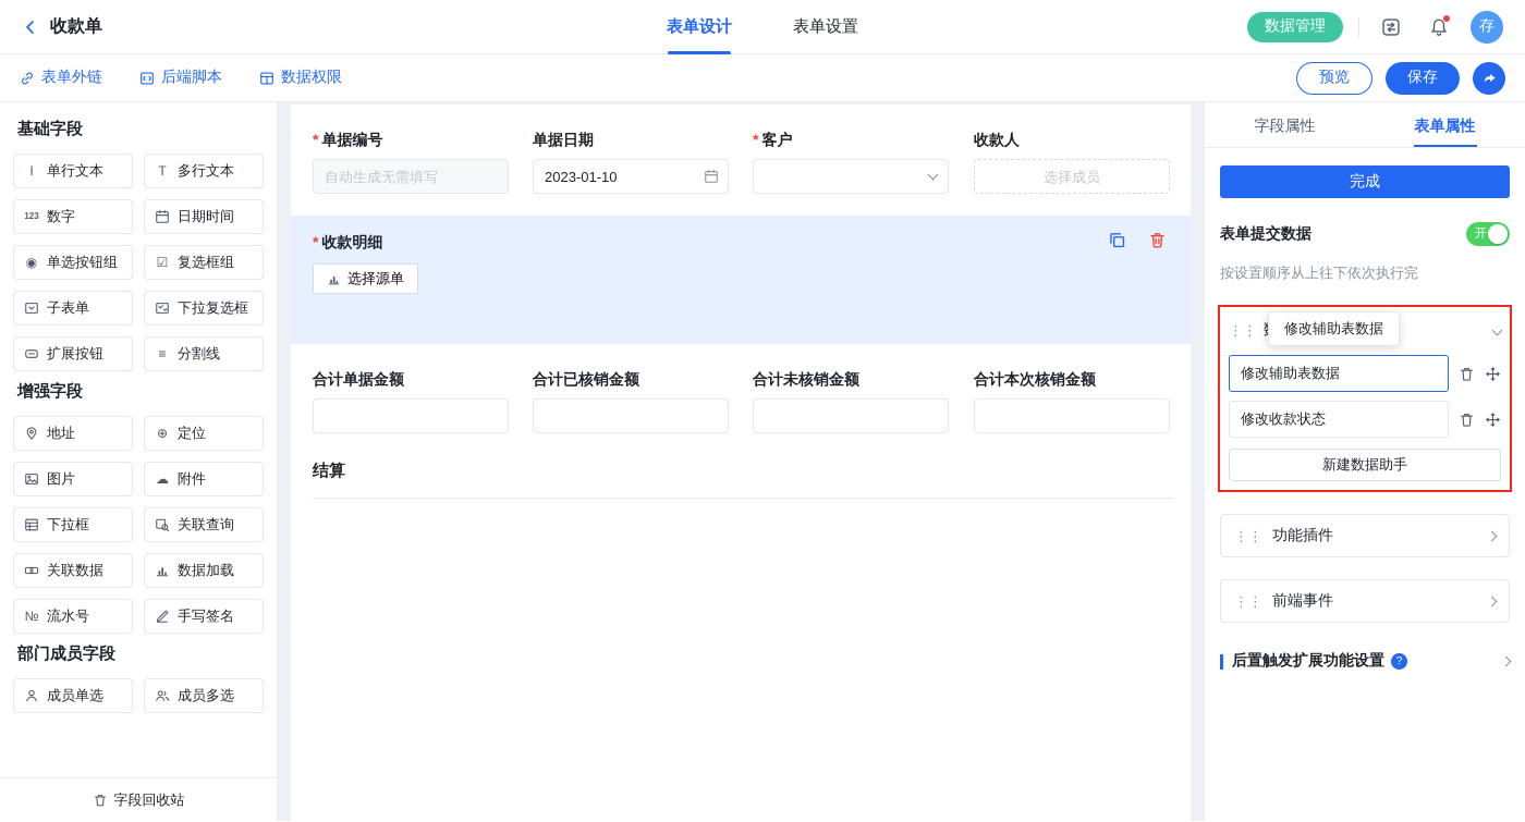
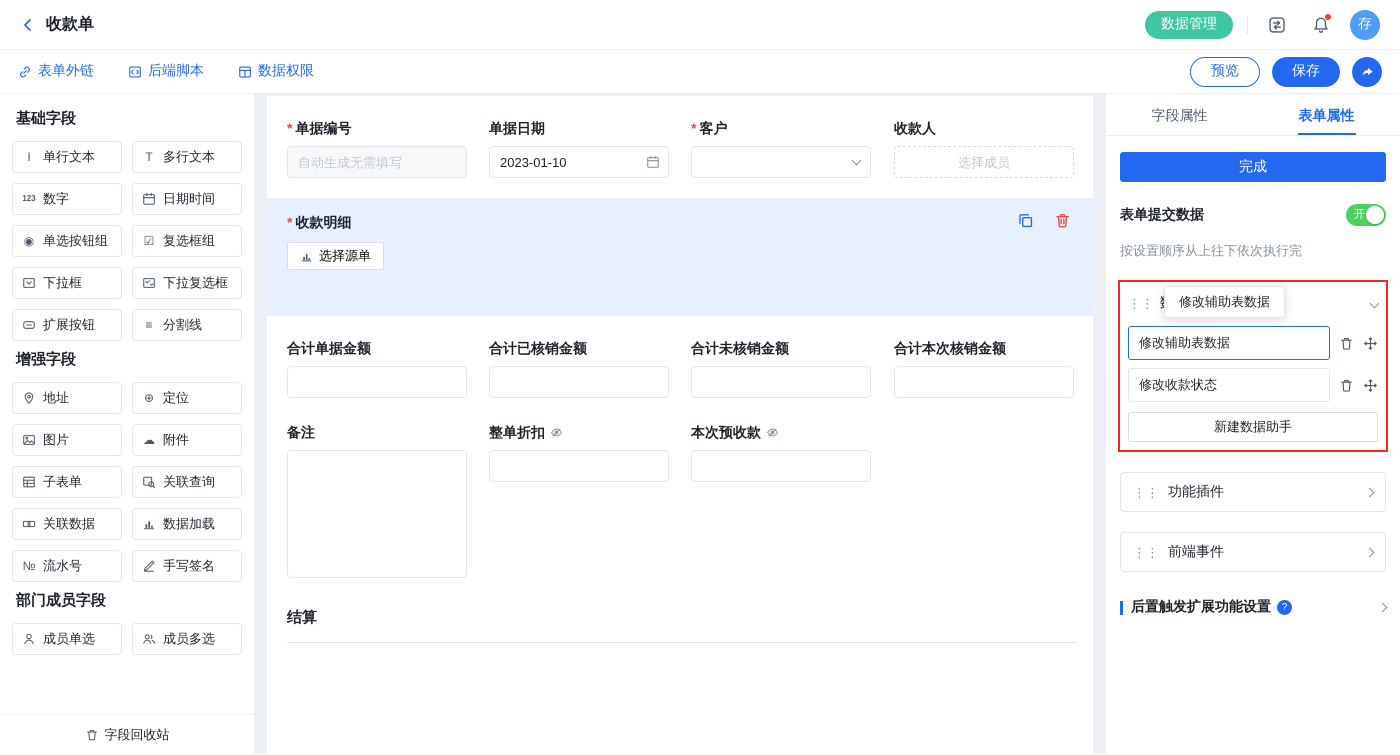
  收款单
- 表单设计
- 表单设置
  数据管理
  存
  表单外链
  后端脚本
  数据权限
  预览
  保存
  基础字段
  I
  单行文本
  T
  多行文本
  123
  数字
  日期时间
  ◉
  单选按钮组
  ☑
  复选框组
- 子表单
+ 下拉框
  下拉复选框
  扩展按钮
  ≡
  分割线
  增强字段
  地址
  ⊕
  定位
  图片
  ☁
  附件
- 下拉框
+ 子表单
  关联查询
  关联数据
  数据加载
  №
  流水号
  手写签名
  部门成员字段
  成员单选
  成员多选
  字段回收站
  *
  单据编号
  自动生成无需填写
  单据日期
  2023-01-10
  *
  客户
  收款人
  选择成员
  *
  收款明细
  选择源单
  合计单据金额
  合计已核销金额
  合计未核销金额
  合计本次核销金额
+ 备注
+ 整单折扣
+ 本次预收款
  结算
  字段属性
  表单属性
  完成
  表单提交数据
  开
  按设置顺序从上往下依次执行完
  ⋮⋮
  修改辅助表数据
  修改辅助表数据
  修改收款状态
  新建数据助手
  ⋮⋮
  功能插件
  ⋮⋮
  前端事件
  后置触发扩展功能设置
  ?
